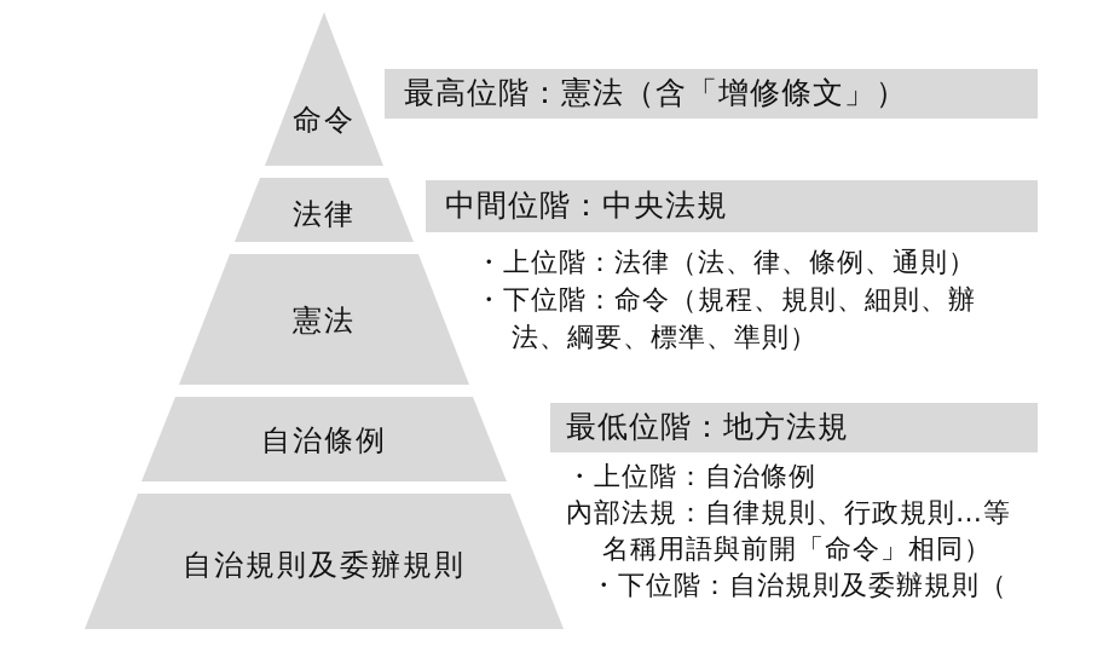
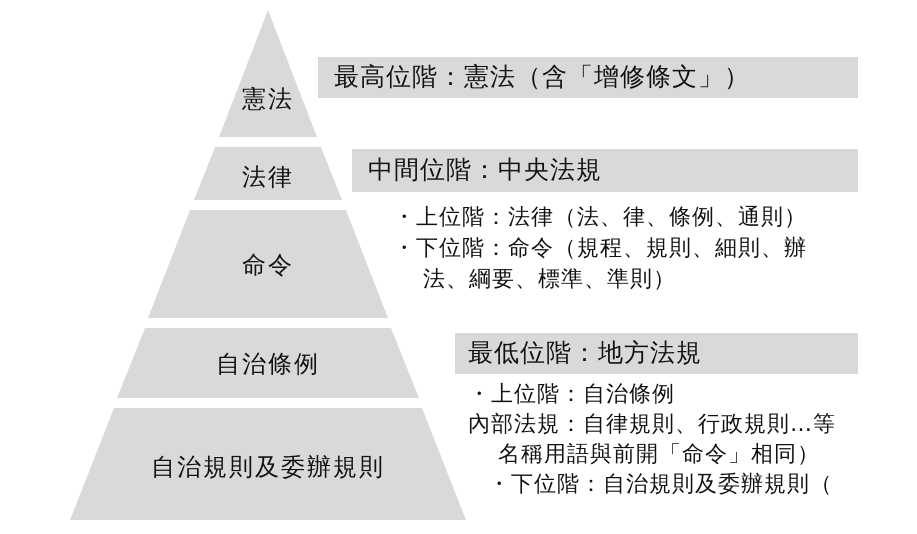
  最高位階：憲法（含「增修條文」）
  中間位階：中央法規
  最低位階：地方法規
- 命令
+ 憲法
  法律
- 憲法
+ 命令
  自治條例
  自治規則及委辦規則
  ・上位階：法律（法、律、條例、通則）
  ・下位階：命令（規程、規則、細則、辦
  法、綱要、標準、準則）
  ・上位階：自治條例
  內部法規：自律規則、行政規則…等
  名稱用語與前開「命令」相同）
  ・下位階：自治規則及委辦規則（
